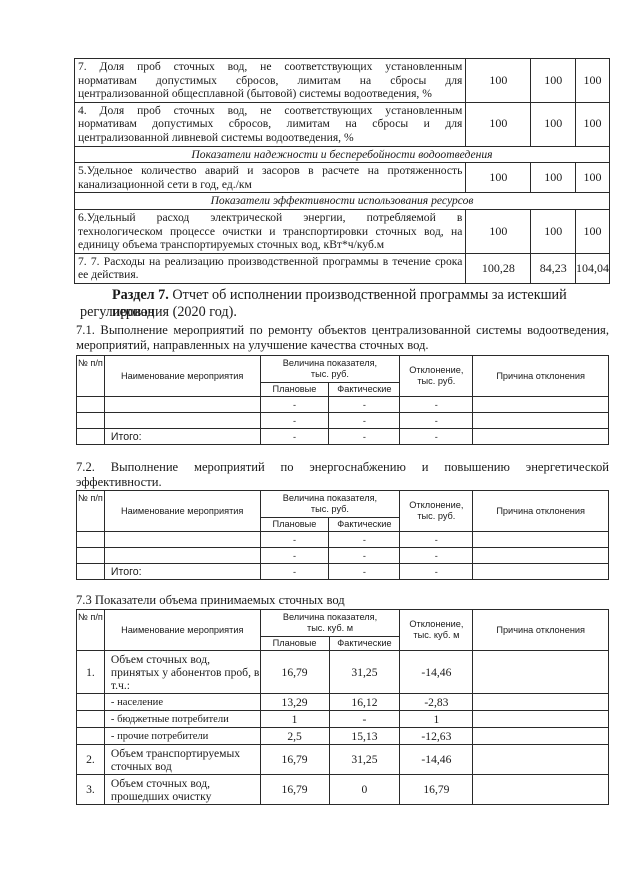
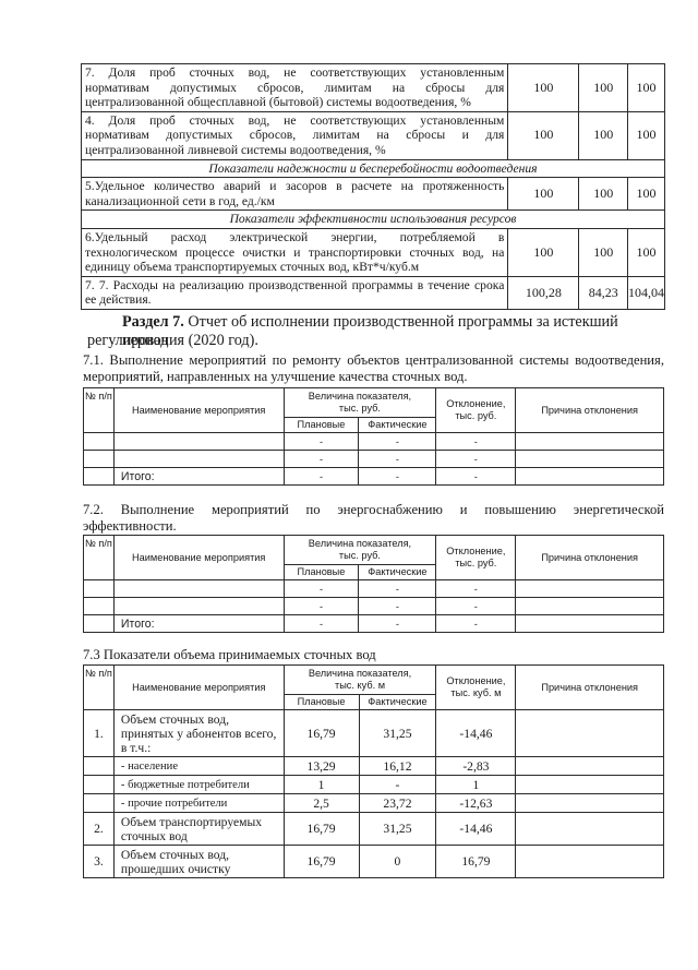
  7. Доля проб сточных вод, не соответствующих установленнымнормативам допустимых сбросов, лимитам на сбросы дляцентрализованной общесплавной (бытовой) системы водоотведения, %	100	100	100
  4. Доля проб сточных вод, не соответствующих установленнымнормативам допустимых сбросов, лимитам на сбросы и дляцентрализованной ливневой системы водоотведения, %	100	100	100
  Показатели надежности и бесперебойности водоотведения
  5.Удельное количество аварий и засоров в расчете на протяженностьканализационной сети в год, ед./км	100	100	100
  Показатели эффективности использования ресурсов
  6.Удельный расход электрической энергии, потребляемой втехнологическом процессе очистки и транспортировки сточных вод, наединицу объема транспортируемых сточных вод, кВт*ч/куб.м	100	100	100
  7. 7. Расходы на реализацию производственной программы в течение срока ее действия.	100,28	84,23	104,04
  Раздел 7. Отчет об исполнении производственной программы за истекший период
  регулирования (2020 год).
  7.1. Выполнение мероприятий по ремонту объектов централизованной системы водоотведения,
  мероприятий, направленных на улучшение качества сточных вод.
  № п/п	Наименование мероприятия	Величина показателя, тыс. руб.	Отклонение, тыс. руб.	Причина отклонения
  Плановые	Фактические
  		-	-	-
  		-	-	-
  	Итого:	-	-	-
  7.2. Выполнение мероприятий по энергоснабжению и повышению энергетической
  эффективности.
  № п/п	Наименование мероприятия	Величина показателя, тыс. руб.	Отклонение, тыс. руб.	Причина отклонения
  Плановые	Фактические
  		-	-	-
  		-	-	-
  	Итого:	-	-	-
  7.3 Показатели объема принимаемых сточных вод
  № п/п	Наименование мероприятия	Величина показателя, тыс. куб. м	Отклонение, тыс. куб. м	Причина отклонения
  Плановые	Фактические
- 1.	Объем сточных вод, принятых у абонентов проб, в т.ч.:	16,79	31,25	-14,46
+ 1.	Объем сточных вод, принятых у абонентов всего, в т.ч.:	16,79	31,25	-14,46
  	- население	13,29	16,12	-2,83
  	- бюджетные потребители	1	-	1
- 	- прочие потребители	2,5	15,13	-12,63
+ 	- прочие потребители	2,5	23,72	-12,63
  2.	Объем транспортируемых сточных вод	16,79	31,25	-14,46
  3.	Объем сточных вод, прошедших очистку	16,79	0	16,79
